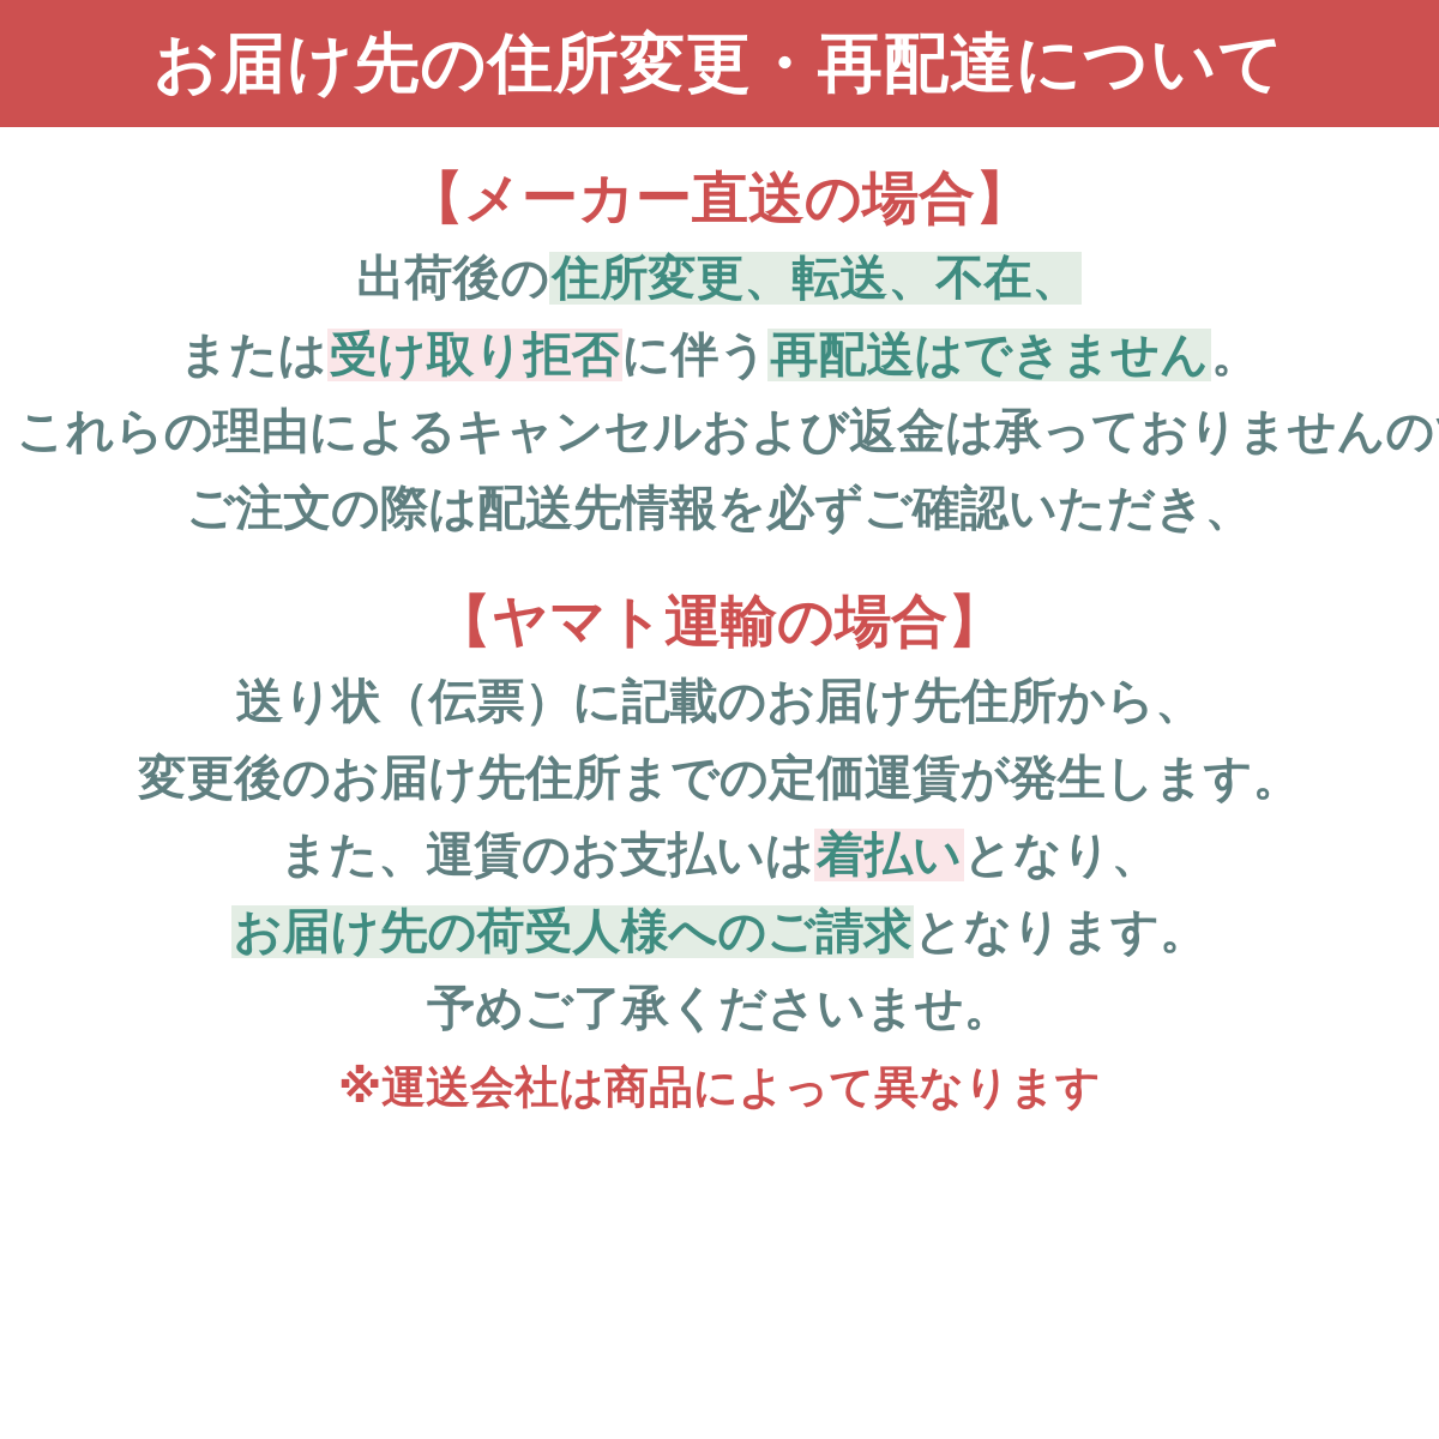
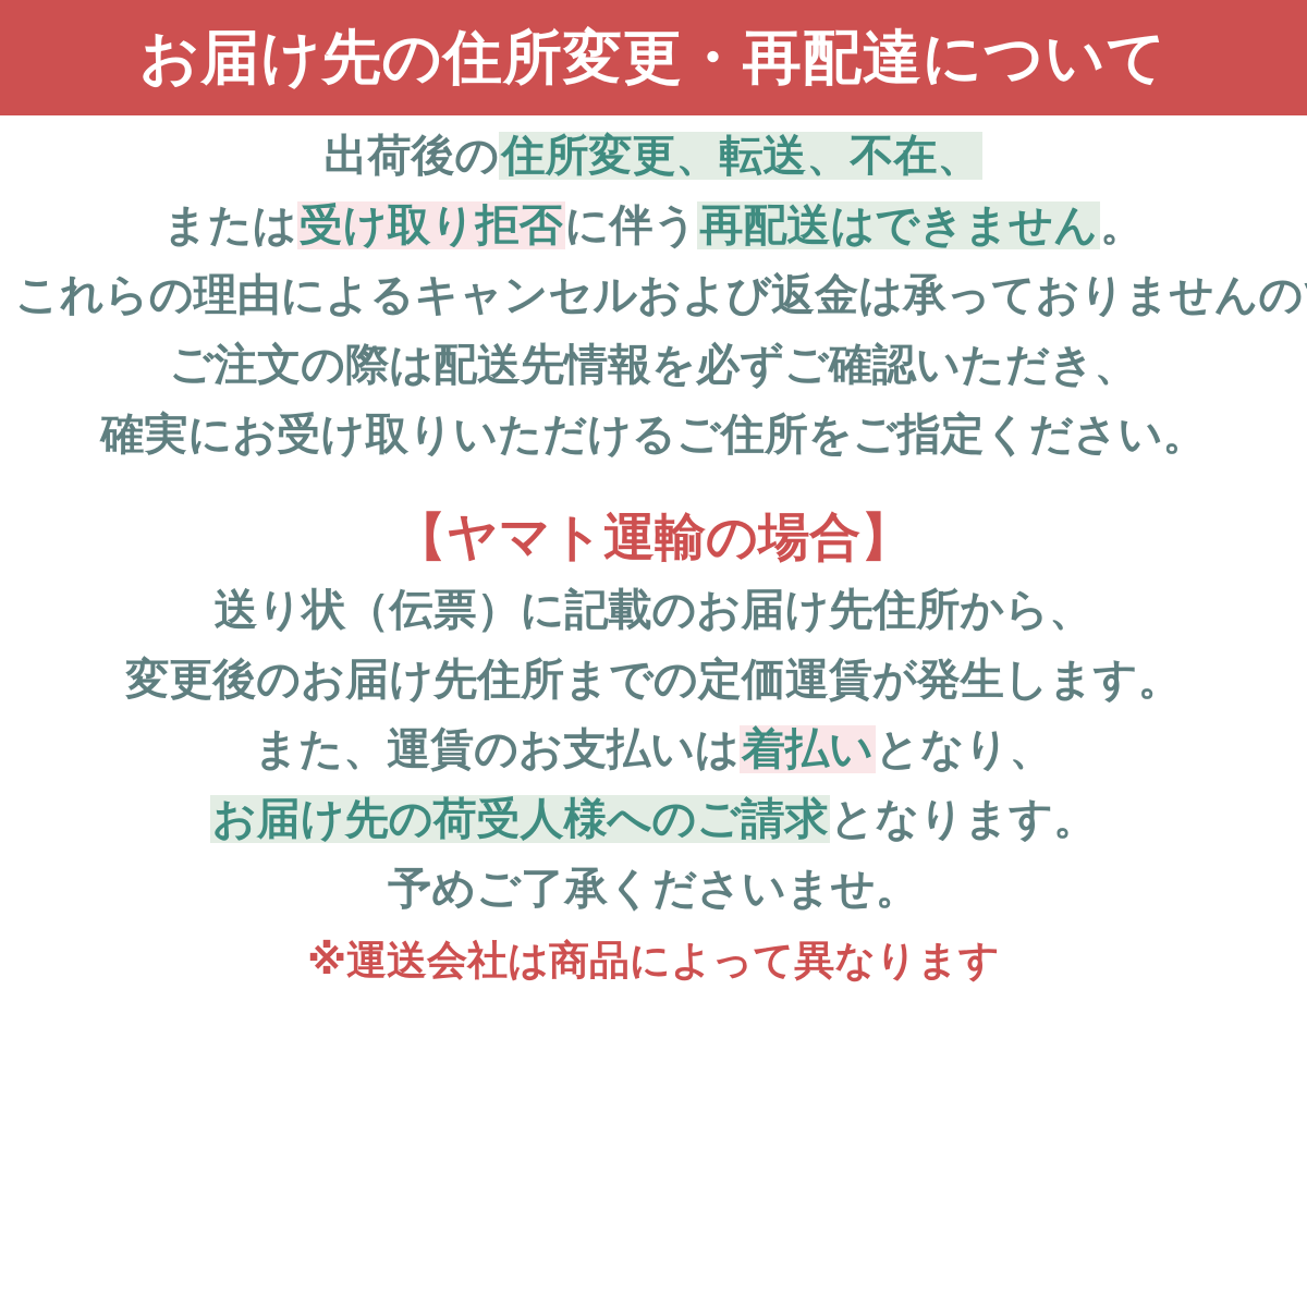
  お届け先の住所変更・再配達について
- 【メーカー直送の場合】
  出荷後の住所変更、転送、不在、
  または受け取り拒否に伴う再配送はできません。
  これらの理由によるキャンセルおよび返金は承っておりませんの
  ご注文の際は配送先情報を必ずご確認いただき、
+ 確実にお受け取りいただけるご住所をご指定ください。
  【ヤマト運輸の場合】
  送り状（伝票）に記載のお届け先住所から、
  変更後のお届け先住所までの定価運賃が発生します。
  また、運賃のお支払いは着払いとなり、
  お届け先の荷受人様へのご請求となります。
  予めご了承くださいませ。
  ※運送会社は商品によって異なります
